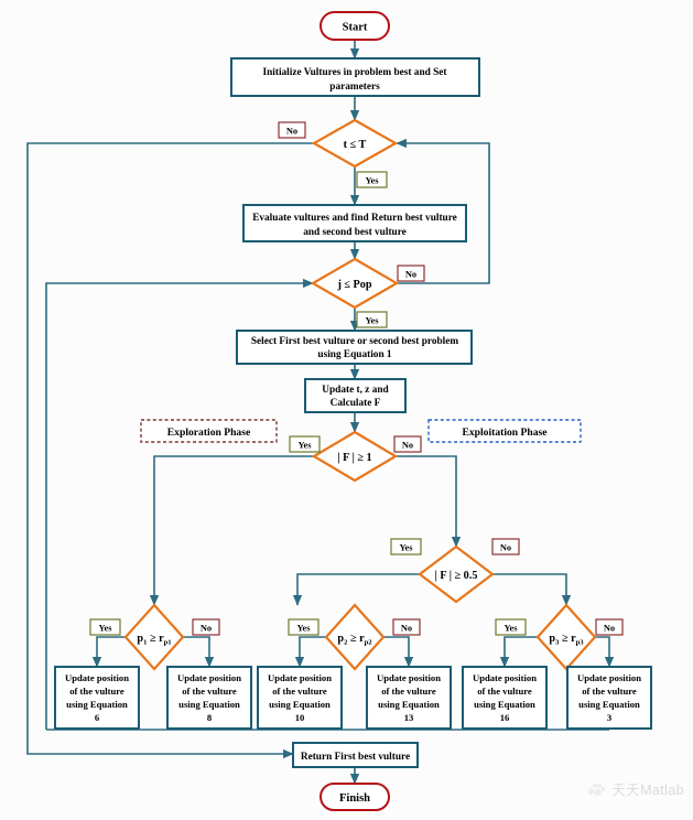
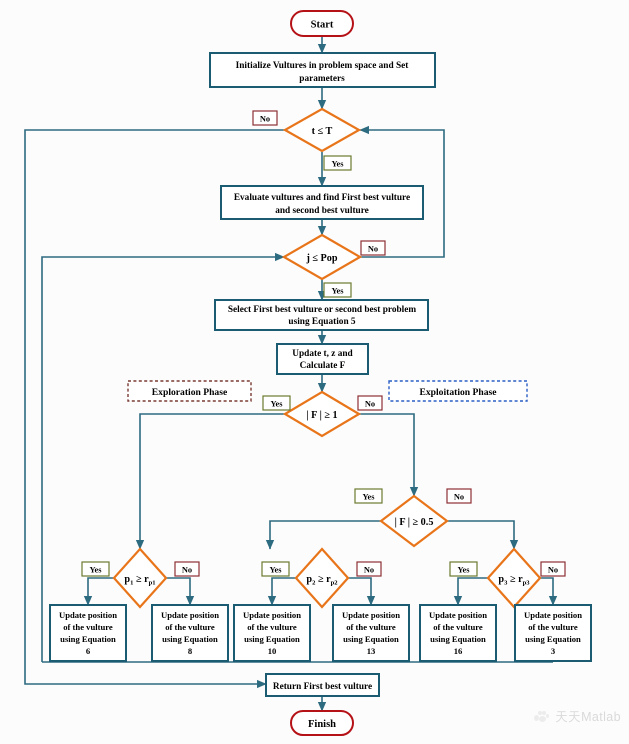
  Start
- Initialize Vultures in problem best and Set
+ Initialize Vultures in problem space and Set
  parameters
  t ≤ T
- Evaluate vultures and find Return best vulture
+ Evaluate vultures and find First best vulture
  and second best vulture
  j ≤ Pop
  Select First best vulture or second best problem
- using Equation 1
+ using Equation 5
  Update t, z and
  Calculate F
  | F | ≥ 1
  | F | ≥ 0.5
  Update position
  of the vulture
  using Equation
  6
  Update position
  of the vulture
  using Equation
  8
  Update position
  of the vulture
  using Equation
  10
  Update position
  of the vulture
  using Equation
  13
  Update position
  of the vulture
  using Equation
  16
  Update position
  of the vulture
  using Equation
  3
  Return First best vulture
  Finish
  No
  Yes
  No
  Yes
  Yes
  No
  Yes
  No
  Yes
  No
  Yes
  No
  Yes
  No
  Exploration Phase
  Exploitation Phase
  天天Matlab
